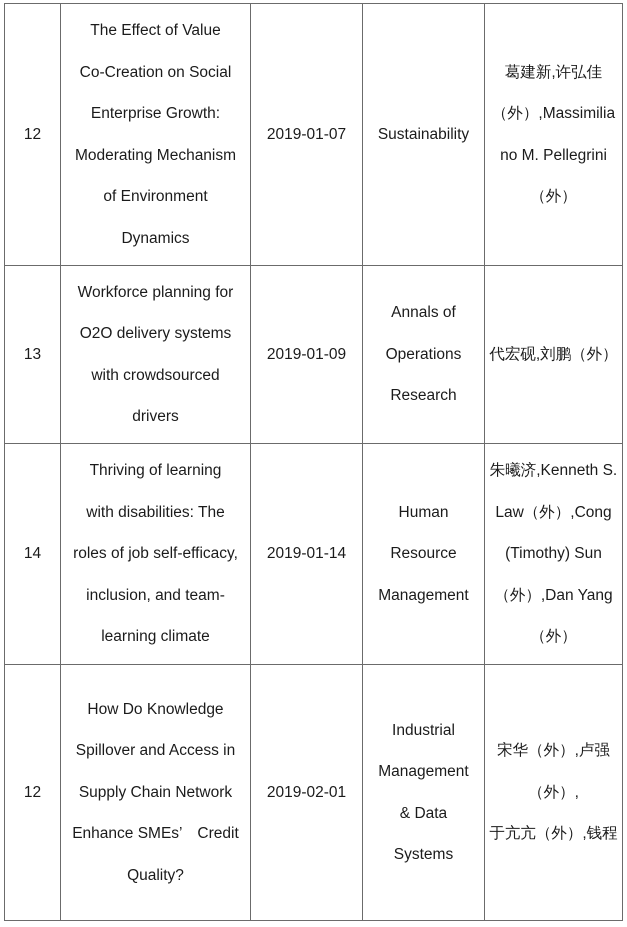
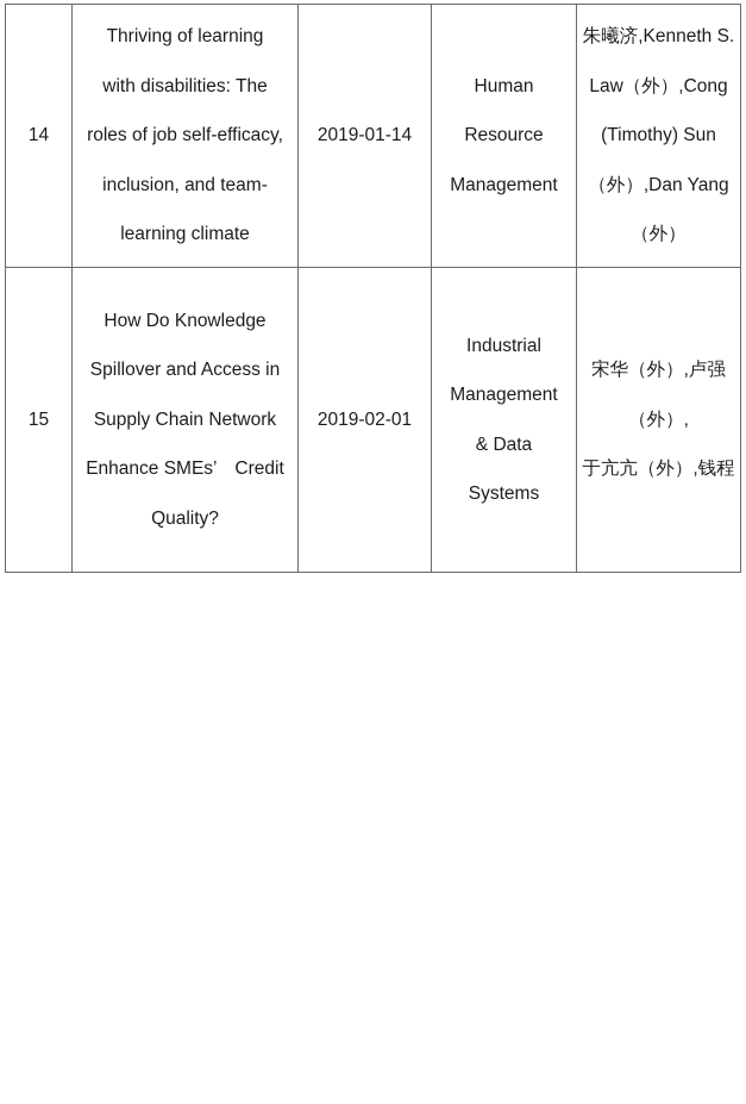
- 12	The Effect of Value Co-Creation on Social Enterprise Growth: Moderating Mechanism of Environment Dynamics	2019-01-07	Sustainability	葛建新,许弘佳 （外）,Massimilia no M. Pellegrini （外）
- 13	Workforce planning for O2O delivery systems with crowdsourced drivers	2019-01-09	Annals of Operations Research	代宏砚,刘鹏（外）
  14	Thriving of learning with disabilities: The roles of job self-efficacy, inclusion, and team- learning climate	2019-01-14	Human Resource Management	朱曦济,Kenneth S. Law（外）,Cong (Timothy) Sun （外）,Dan Yang （外）
- 12	How Do Knowledge Spillover and Access in Supply Chain Network Enhance SMEs’ Credit Quality?	2019-02-01	Industrial Management & Data Systems	宋华（外）,卢强（外）, 于亢亢（外）,钱程
+ 15	How Do Knowledge Spillover and Access in Supply Chain Network Enhance SMEs’ Credit Quality?	2019-02-01	Industrial Management & Data Systems	宋华（外）,卢强（外）, 于亢亢（外）,钱程
